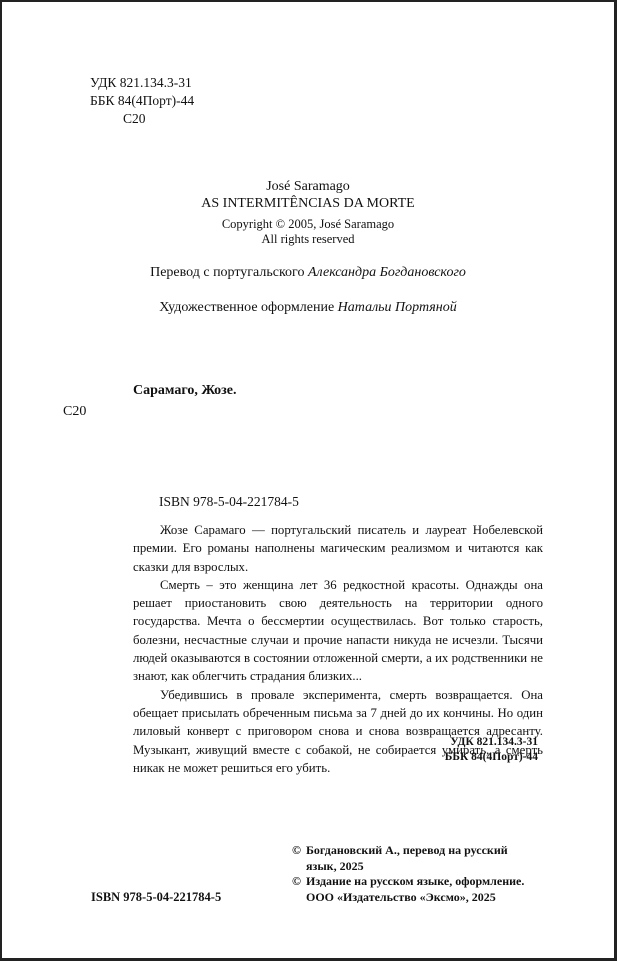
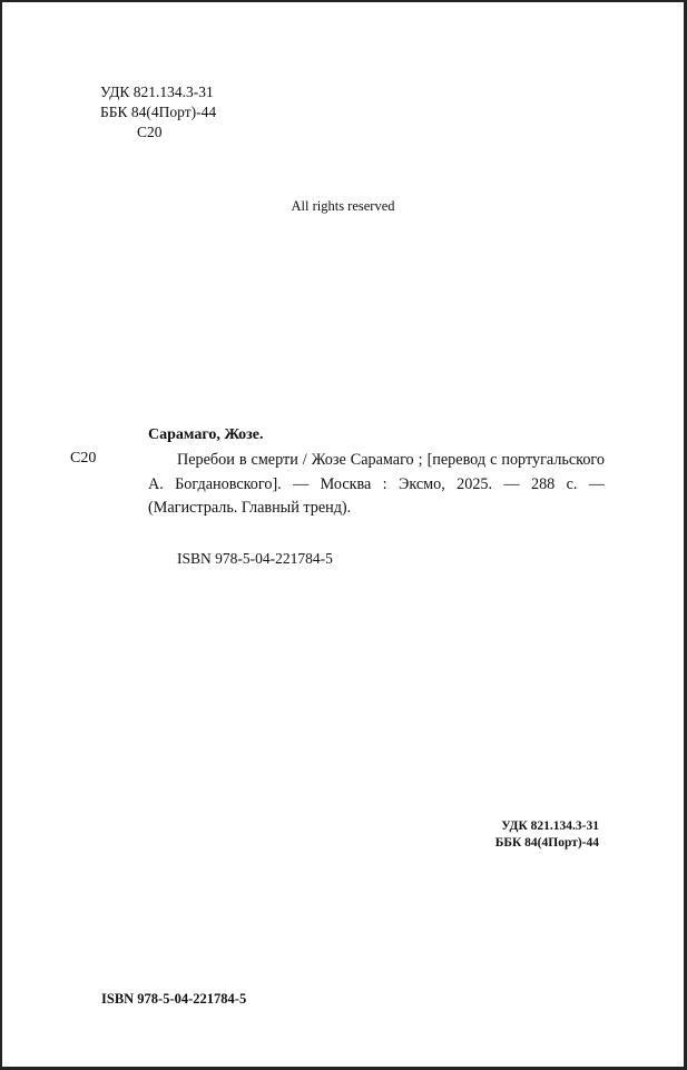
  УДК 821.134.3-31
  ББК 84(4Порт)-44
  С20
- José Saramago
- AS INTERMITÊNCIAS DA MORTE
- Copyright © 2005, José Saramago
  All rights reserved
- Перевод с португальского Александра Богдановского
- Художественное оформление Натальи Портяной
  Сарамаго, Жозе.
  С20
+ Перебои в смерти / Жозе Сарамаго ; [перевод с португальского А. Богдановского]. — Москва : Эксмо, 2025. — 288 с. — (Магистраль. Главный тренд).
  ISBN 978-5-04-221784-5
- Жозе Сарамаго — португальский писатель и лауреат Нобелевской премии. Его романы наполнены магическим реализмом и читаются как сказки для взрослых.
- Смерть – это женщина лет 36 редкостной красоты. Однажды она решает приостановить свою деятельность на территории одного государства. Мечта о бессмертии осуществилась. Вот только старость, болезни, несчастные случаи и прочие напасти никуда не исчезли. Тысячи людей оказываются в состоянии отложенной смерти, а их родственники не знают, как облегчить страдания близких...
- Убедившись в провале эксперимента, смерть возвращается. Она обещает присылать обреченным письма за 7 дней до их кончины. Но один лиловый конверт с приговором снова и снова возвращается адресанту. Музыкант, живущий вместе с собакой, не собирается умирать, а смерть никак не может решиться его убить.
  УДК 821.134.3-31
  ББК 84(4Порт)-44
  ISBN 978-5-04-221784-5
- © Богдановский А., перевод на русский
- язык, 2025
- © Издание на русском языке, оформление.
- ООО «Издательство «Эксмо», 2025
